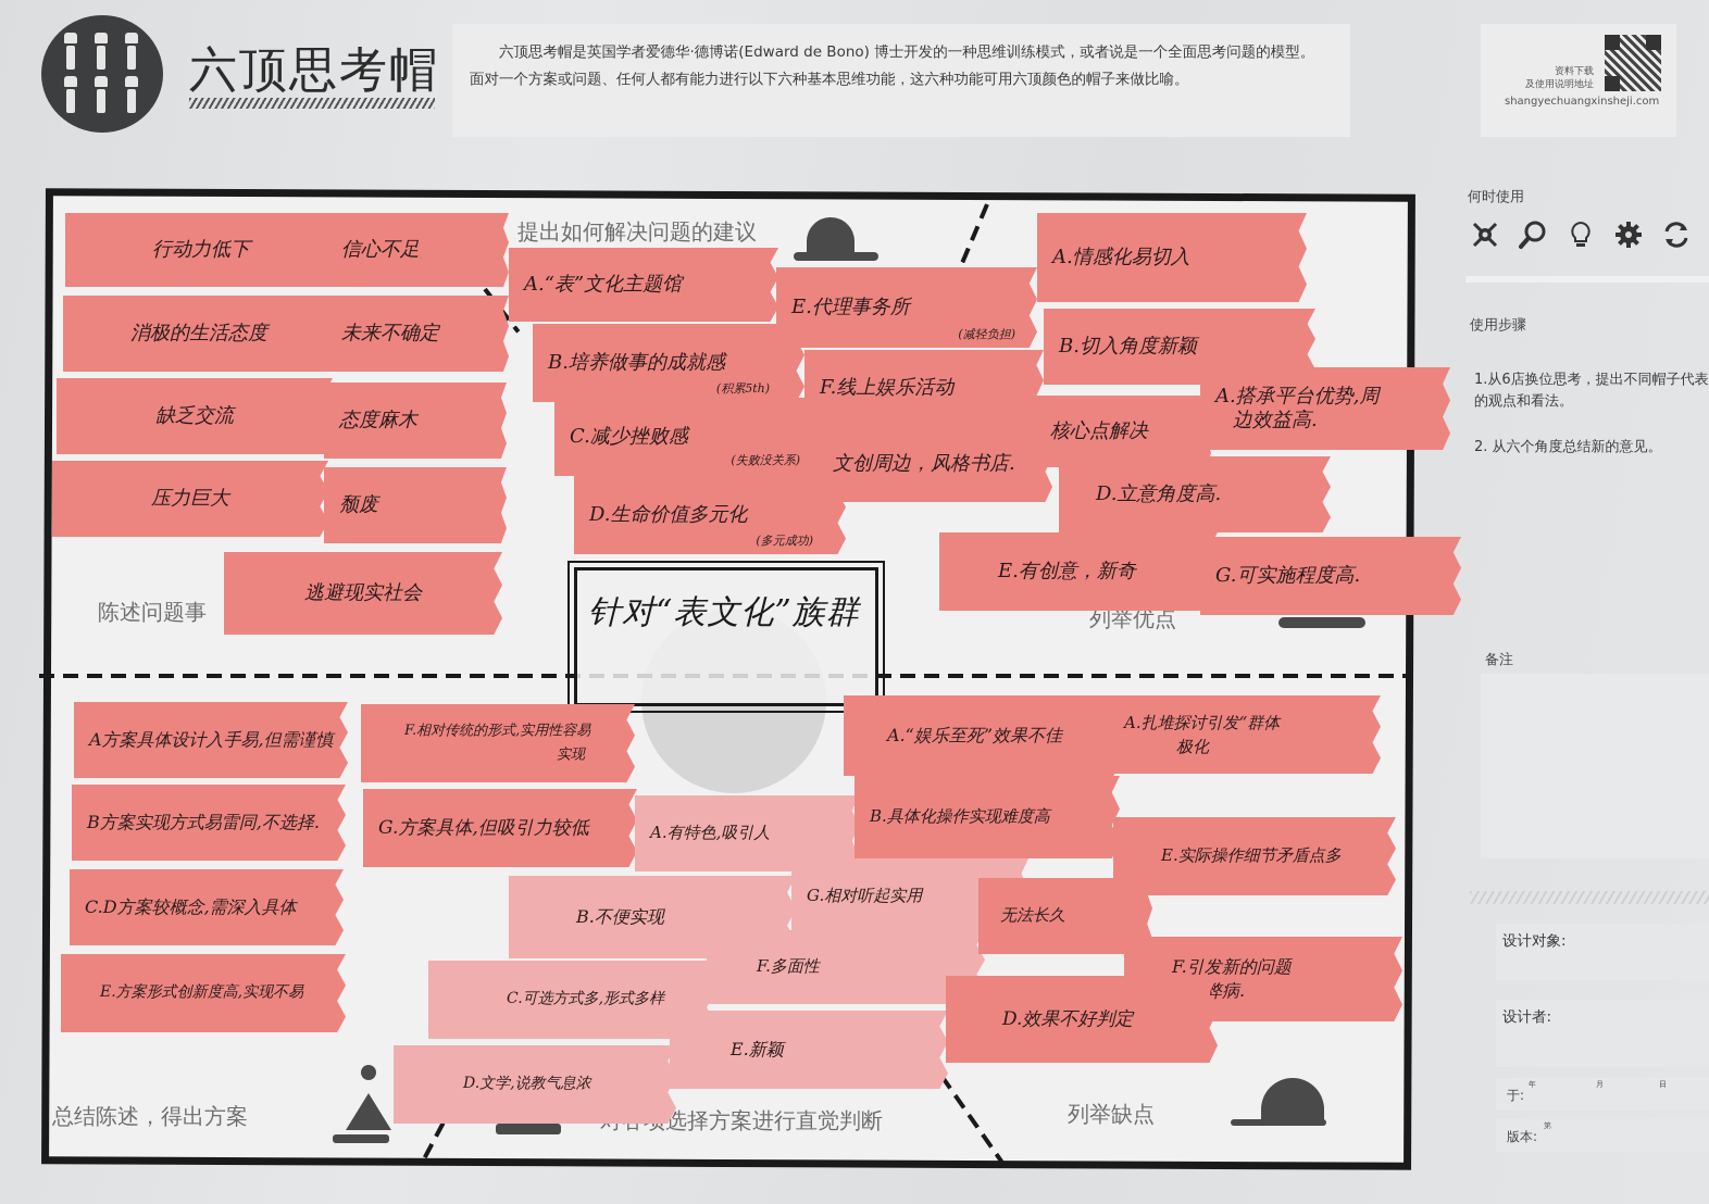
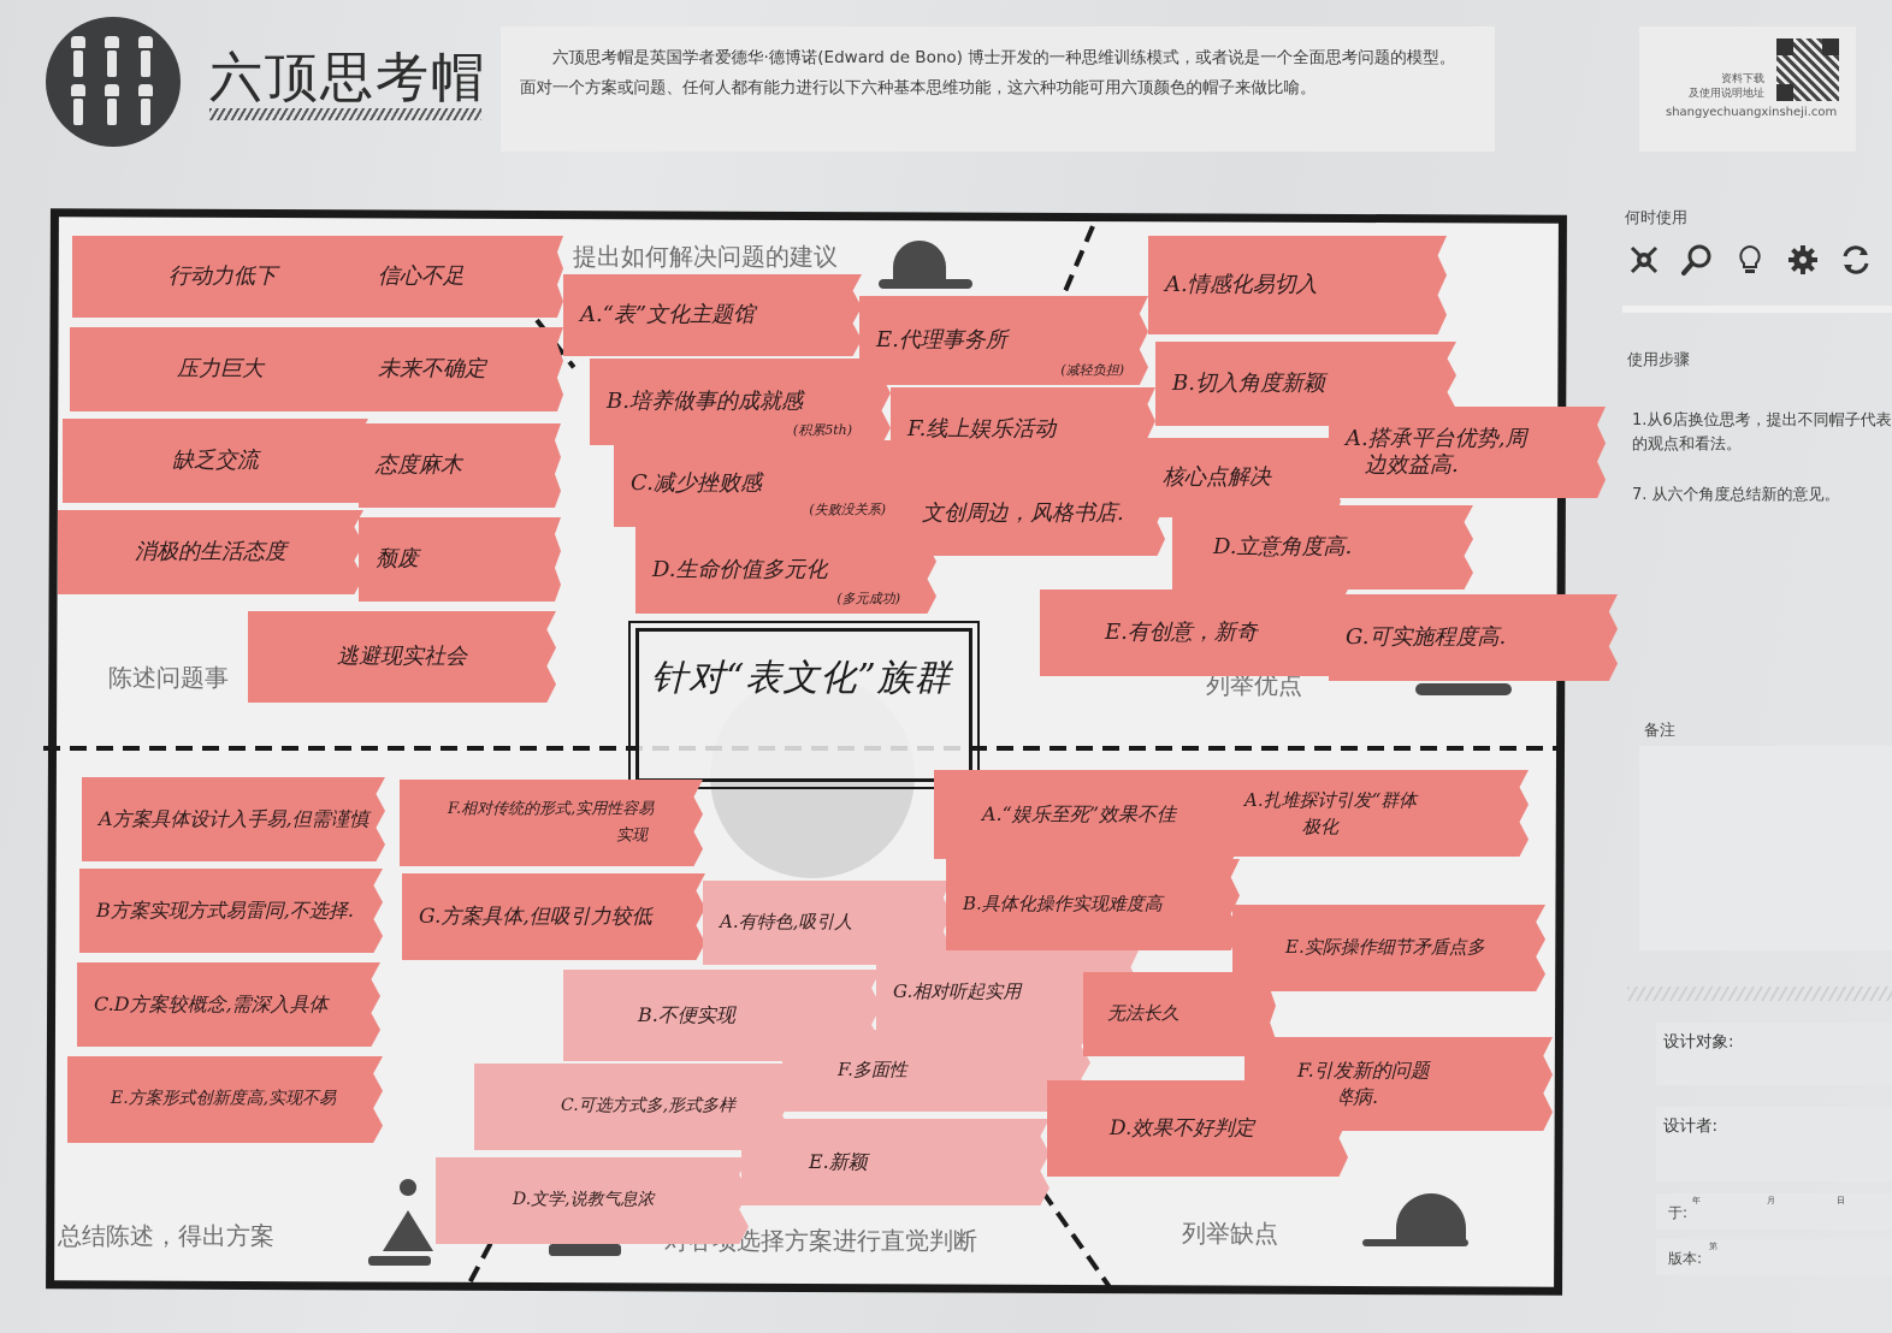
  六顶思考帽
  六顶思考帽是英国学者爱德华·德博诺(Edward de Bono) 博士开发的一种思维训练模式，或者说是一个全面思考问题的模型。面对一个方案或问题、任何人都有能力进行以下六种基本思维功能，这六种功能可用六顶颜色的帽子来做比喻。
  资料下载
  及使用说明地址
  shangyechuangxinsheji.com
  何时使用
  使用步骤
  1.从6店换位思考，提出不同帽子代表的观点和看法。
- 2. 从六个角度总结新的意见。
+ 7. 从六个角度总结新的意见。
  备注
  设计对象:
  设计者:
  于:
  年
  月
  日
  版本:
  第
  陈述问题事
  提出如何解决问题的建议
  列举优点
  总结陈述，得出方案
  选择方案进行直觉判断
  列举缺点
  针对“表文化”族群
  行动力低下
  信心不足
- 消极的生活态度
+ 压力巨大
  未来不确定
  缺乏交流
  态度麻木
- 压力巨大
+ 消极的生活态度
  颓废
  逃避现实社会
  A.“表”文化主题馆
  E.代理事务所
  (减轻负担)
  B.培养做事的成就感
  (积累5th)
  F.线上娱乐活动
  C.减少挫败感
  (失败没关系)
  文创周边，风格书店.
  D.生命价值多元化
  (多元成功)
  A.情感化易切入
  B.切入角度新颖
  核心点解决
  A.搭承平台优势,周
  边效益高.
  D.立意角度高.
  E.有创意，新奇
  G.可实施程度高.
  A方案具体设计入手易,但需谨慎
  B方案实现方式易雷同,不选择.
  C.D方案较概念,需深入具体
  E.方案形式创新度高,实现不易
  F.相对传统的形式,实用性容易
  实现
  G.方案具体,但吸引力较低
  A.有特色,吸引人
  B.不便实现
  G.相对听起实用
  F.多面性
  C.可选方式多,形式多样
  E.新颖
  D.文学,说教气息浓
  A.“娱乐至死”效果不佳
  A.扎堆探讨引发“群体
  极化
  B.具体化操作实现难度高
  E.实际操作细节矛盾点多
  无法长久
  F.引发新的问题
  弊病.
  D.效果不好判定
